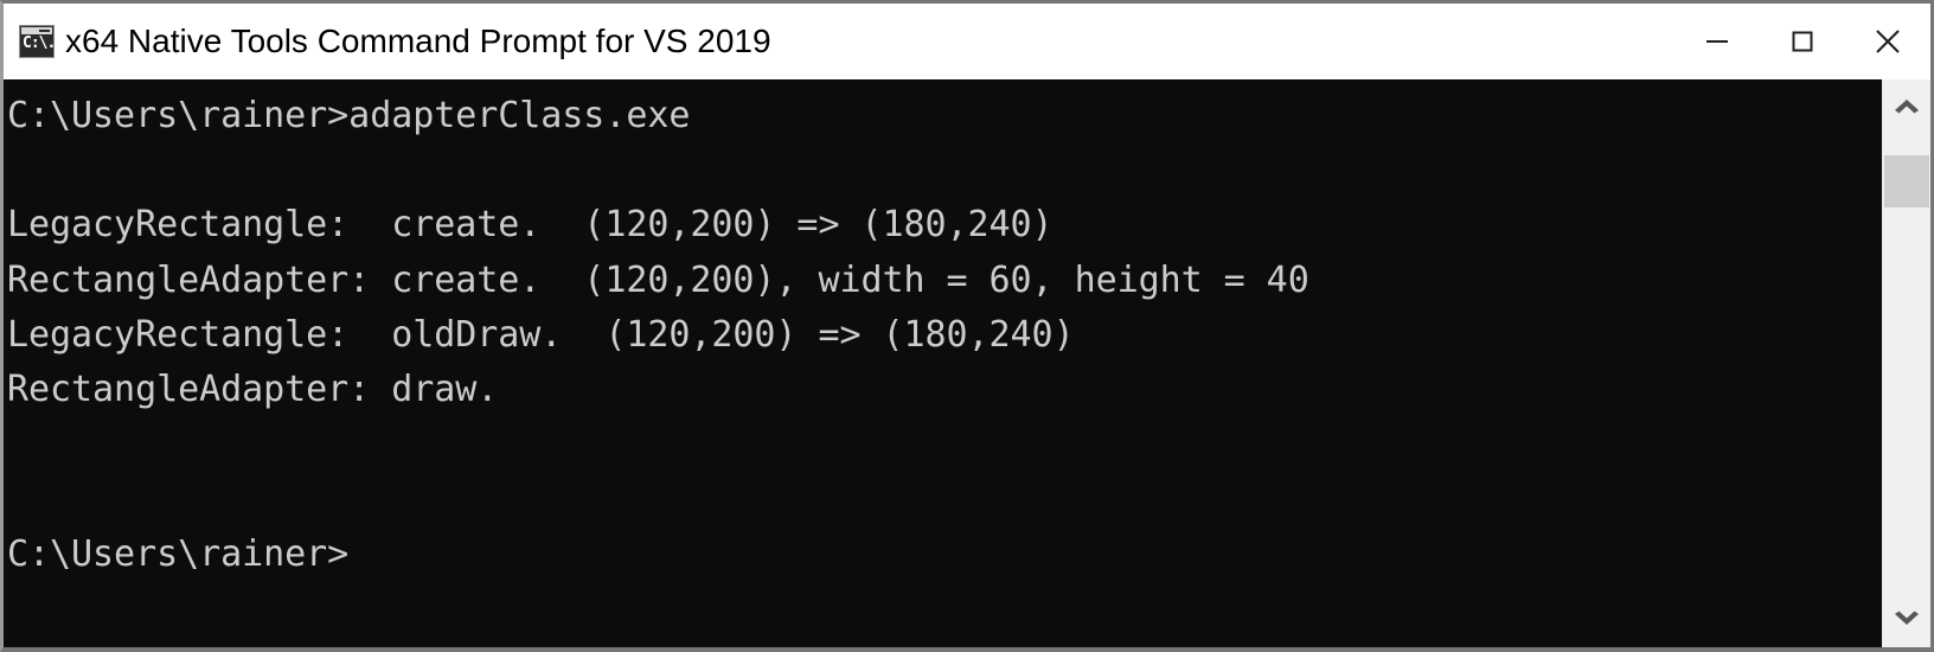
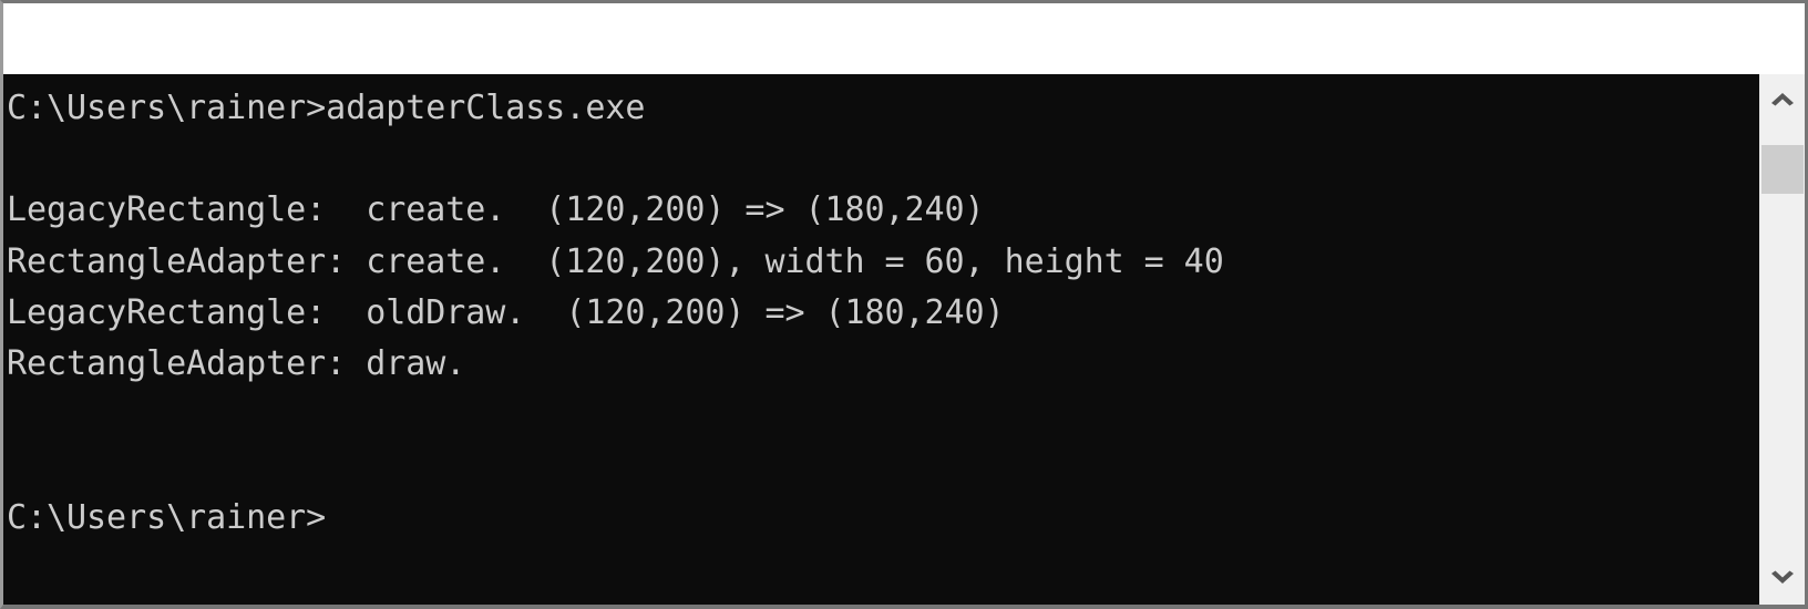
- C:\.
- x64 Native Tools Command Prompt for VS 2019
  C:\Users\rainer>adapterClass.exe
  LegacyRectangle: create. (120,200) => (180,240)
  RectangleAdapter: create. (120,200), width = 60, height = 40
  LegacyRectangle: oldDraw. (120,200) => (180,240)
  RectangleAdapter: draw.
  C:\Users\rainer>
